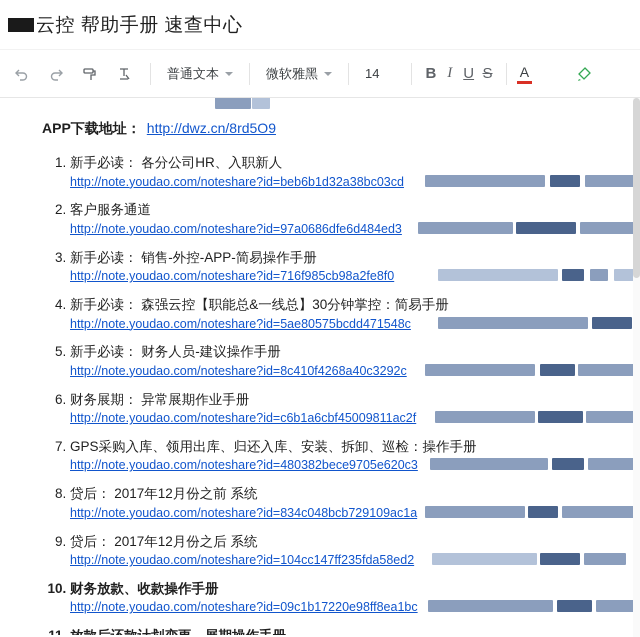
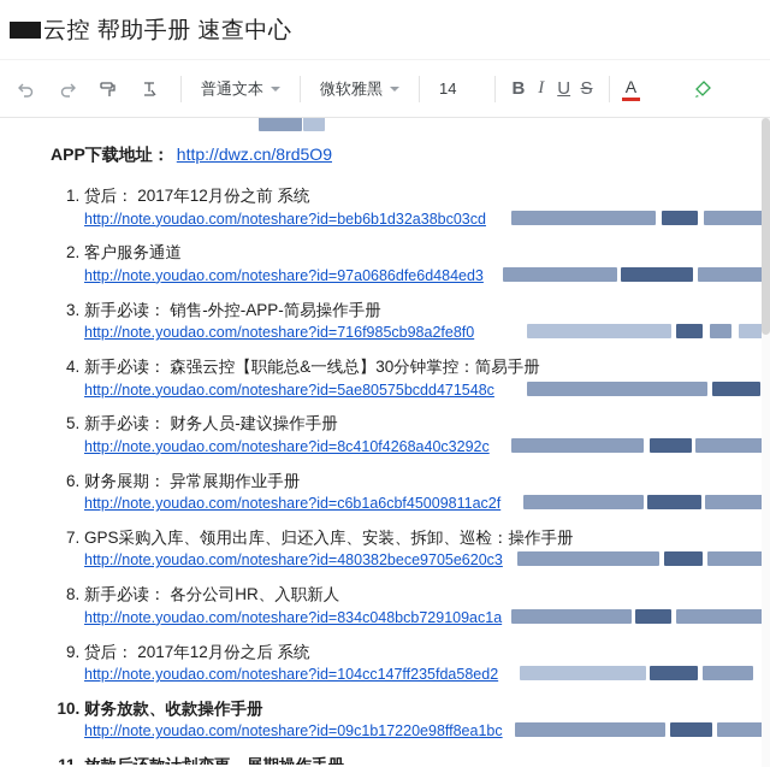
  云控 帮助手册 速查中心
  普通文本
  微软雅黑
  14
  B
  I
  U
  S
  A
  APP下载地址： http://dwz.cn/8rd5O9
- 新手必读： 各分公司HR、入职新人
+ 贷后： 2017年12月份之前 系统
  http://note.youdao.com/noteshare?id=beb6b1d32a38bc03cd
  客户服务通道
  http://note.youdao.com/noteshare?id=97a0686dfe6d484ed3
  新手必读： 销售-外控-APP-简易操作手册
  http://note.youdao.com/noteshare?id=716f985cb98a2fe8f0
  新手必读： 森强云控【职能总&一线总】30分钟掌控：简易手册
  http://note.youdao.com/noteshare?id=5ae80575bcdd471548c
  新手必读： 财务人员-建议操作手册
  http://note.youdao.com/noteshare?id=8c410f4268a40c3292c
  财务展期： 异常展期作业手册
  http://note.youdao.com/noteshare?id=c6b1a6cbf45009811ac2f
  GPS采购入库、领用出库、归还入库、安装、拆卸、巡检：操作手册
  http://note.youdao.com/noteshare?id=480382bece9705e620c3
- 贷后： 2017年12月份之前 系统
+ 新手必读： 各分公司HR、入职新人
  http://note.youdao.com/noteshare?id=834c048bcb729109ac1a
  贷后： 2017年12月份之后 系统
  http://note.youdao.com/noteshare?id=104cc147ff235fda58ed2
  财务放款、收款操作手册
  http://note.youdao.com/noteshare?id=09c1b17220e98ff8ea1bc
